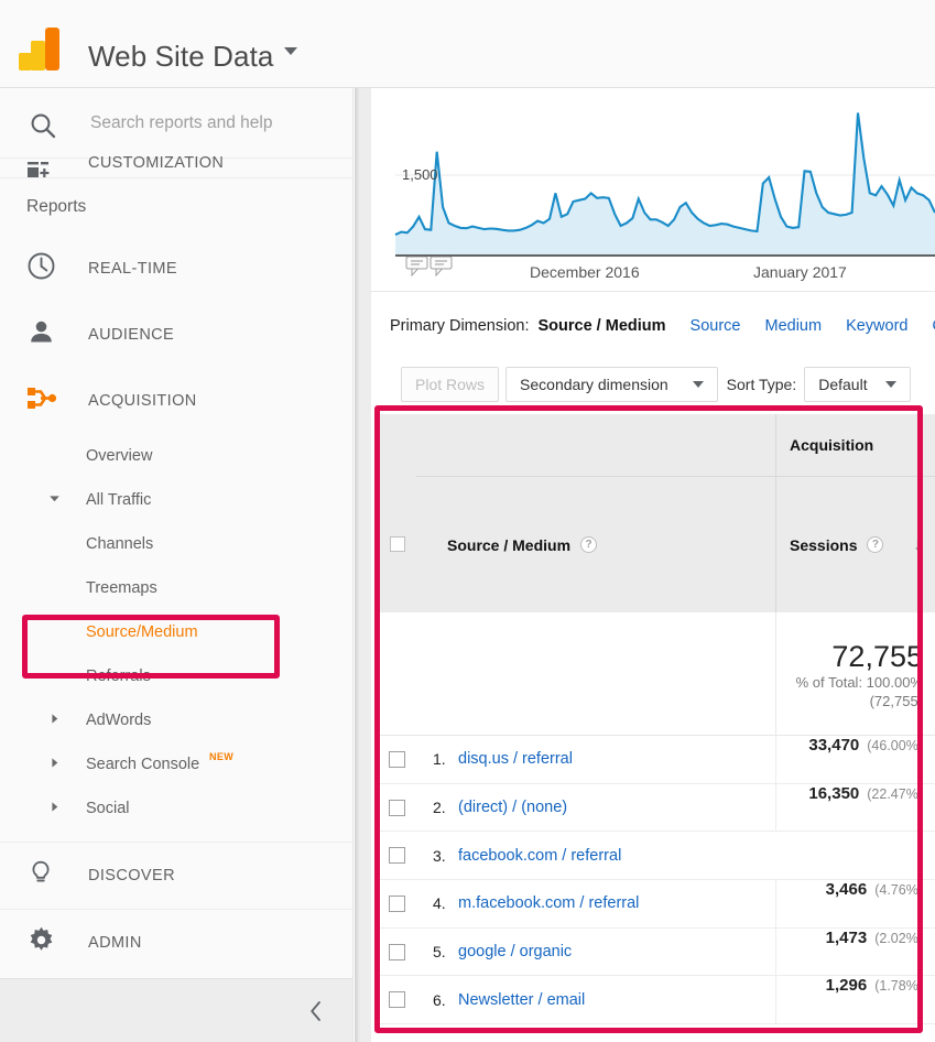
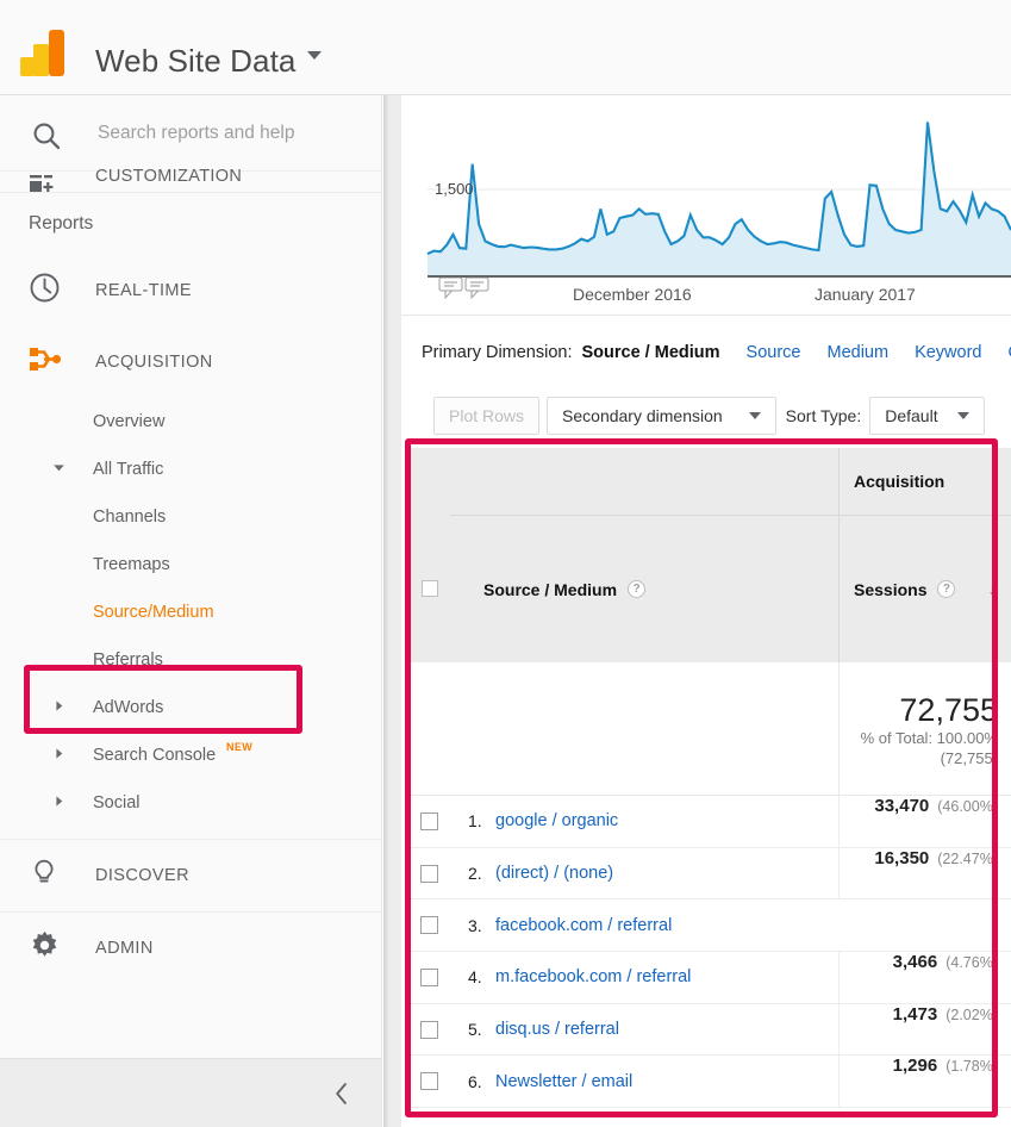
  Web Site Data
  Search reports and help
  CUSTOMIZATION
  Reports
  REAL-TIME
- AUDIENCE
  ACQUISITION
  Overview
  All Traffic
  Channels
  Treemaps
  Source/Medium
  Referrals
  AdWords
  Search Console
  NEW
  Social
  DISCOVER
  ADMIN
  1,500
  December 2016
  January 2017
  Primary Dimension:
  Source / Medium
  Source
  Medium
  Keyword
  Plot Rows
  Secondary dimension
  Sort Type:
  Default
  Acquisition
  Source / Medium
  ?
  Sessions
  ?
  ↓
  72,755
  % of Total: 100.00%
  (72,755)
  1.
- disq.us / referral
+ google / organic
  33,470
  (46.00%)
  2.
  (direct) / (none)
  16,350
  (22.47%)
  3.
  facebook.com / referral
  4.
  m.facebook.com / referral
  3,466
  (4.76%)
  5.
- google / organic
+ disq.us / referral
  1,473
  (2.02%)
  6.
  Newsletter / email
  1,296
  (1.78%)
